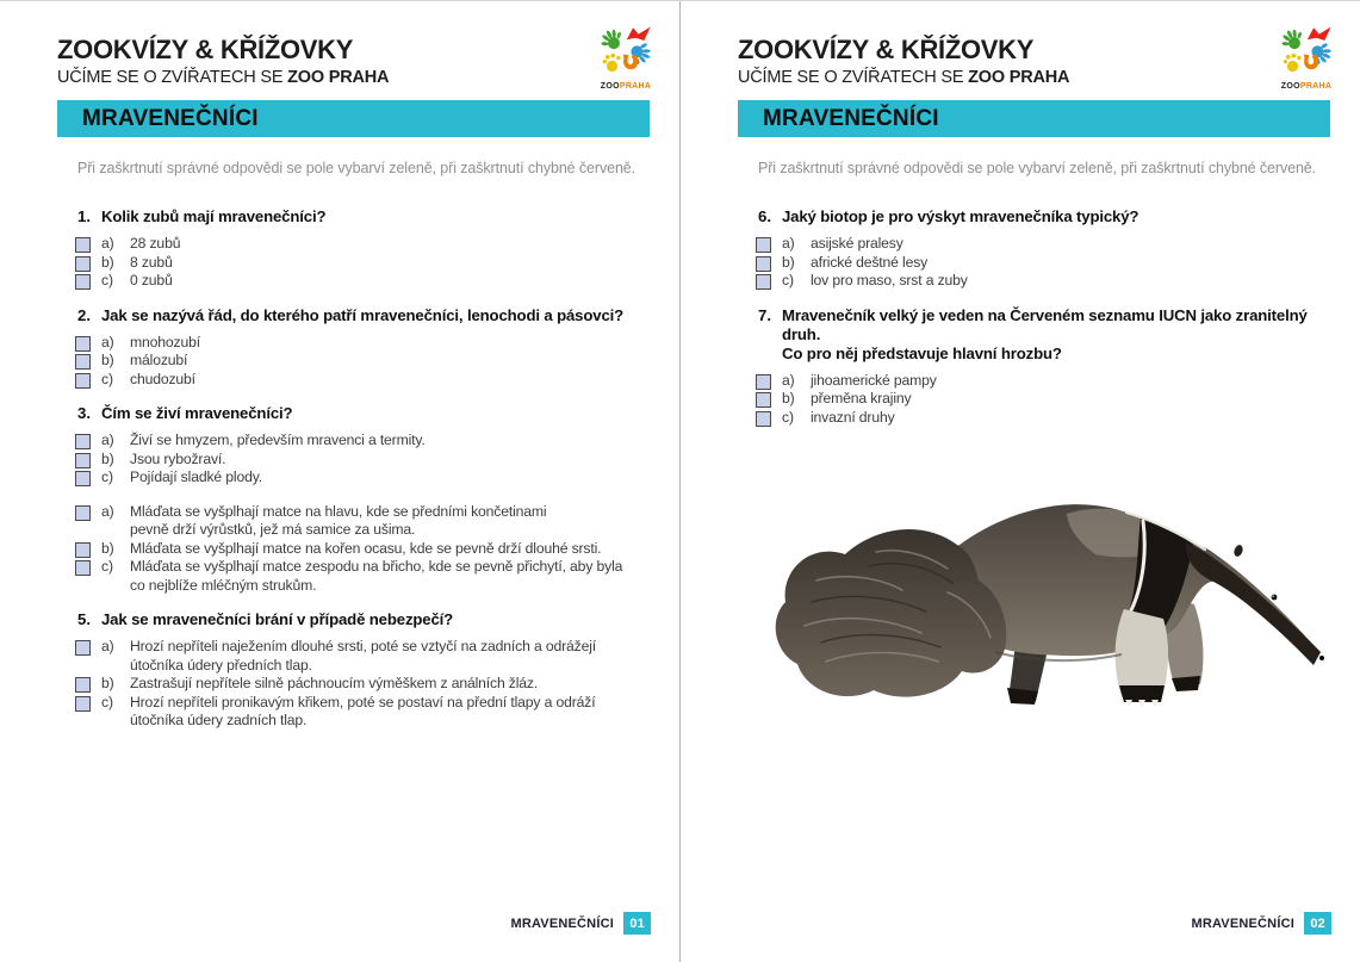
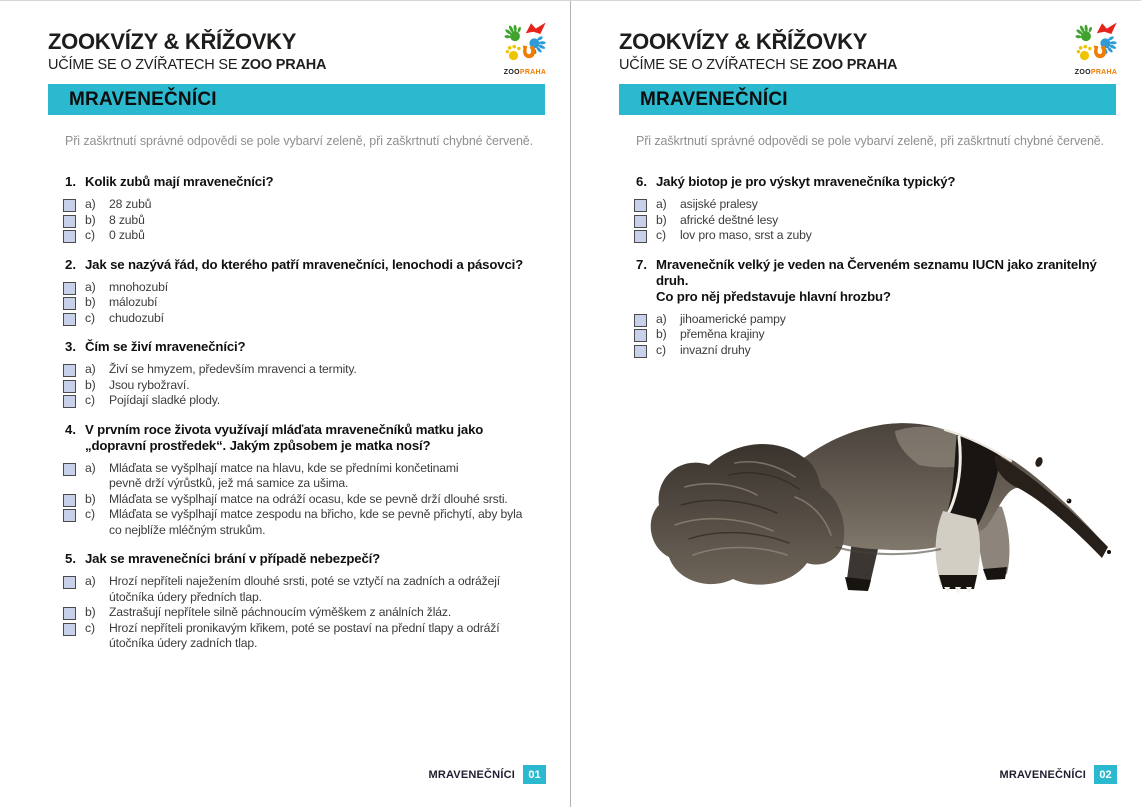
  ZOOKVÍZY & KŘÍŽOVKY
  UČÍME SE O ZVÍŘATECH SE ZOO PRAHA
  MRAVENEČNÍCI
  Při zaškrtnutí správné odpovědi se pole vybarví zeleně, při zaškrtnutí chybné červeně.
  1.
  Kolik zubů mají mravenečníci?
  a)
  28 zubů
  b)
  8 zubů
  c)
  0 zubů
  2.
  Jak se nazývá řád, do kterého patří mravenečníci, lenochodi a pásovci?
  a)
  mnohozubí
  b)
  málozubí
  c)
  chudozubí
  3.
  Čím se živí mravenečníci?
  a)
  Živí se hmyzem, především mravenci a termity.
  b)
  Jsou rybožraví.
  c)
  Pojídají sladké plody.
+ 4.
+ V prvním roce života využívají mláďata mravenečníků matku jako
+ „dopravní prostředek“. Jakým způsobem je matka nosí?
  a)
  Mláďata se vyšplhají matce na hlavu, kde se předními končetinami
  pevně drží výrůstků, jež má samice za ušima.
  b)
- Mláďata se vyšplhají matce na kořen ocasu, kde se pevně drží dlouhé srsti.
+ Mláďata se vyšplhají matce na odráží ocasu, kde se pevně drží dlouhé srsti.
  c)
  Mláďata se vyšplhají matce zespodu na břicho, kde se pevně přichytí, aby byla
  co nejblíže mléčným strukům.
  5.
  Jak se mravenečníci brání v případě nebezpečí?
  a)
  Hrozí nepříteli naježením dlouhé srsti, poté se vztyčí na zadních a odrážejí
  útočníka údery předních tlap.
  b)
  Zastrašují nepřítele silně páchnoucím výměškem z análních žláz.
  c)
  Hrozí nepříteli pronikavým křikem, poté se postaví na přední tlapy a odráží
  útočníka údery zadních tlap.
  MRAVENEČNÍCI
  01
  ZOOKVÍZY & KŘÍŽOVKY
  UČÍME SE O ZVÍŘATECH SE ZOO PRAHA
  MRAVENEČNÍCI
  Při zaškrtnutí správné odpovědi se pole vybarví zeleně, při zaškrtnutí chybné červeně.
  6.
  Jaký biotop je pro výskyt mravenečníka typický?
  a)
  asijské pralesy
  b)
  africké deštné lesy
  c)
  lov pro maso, srst a zuby
  7.
  Mravenečník velký je veden na Červeném seznamu IUCN jako zranitelný druh.
  Co pro něj představuje hlavní hrozbu?
  a)
  jihoamerické pampy
  b)
  přeměna krajiny
  c)
  invazní druhy
  MRAVENEČNÍCI
  02
